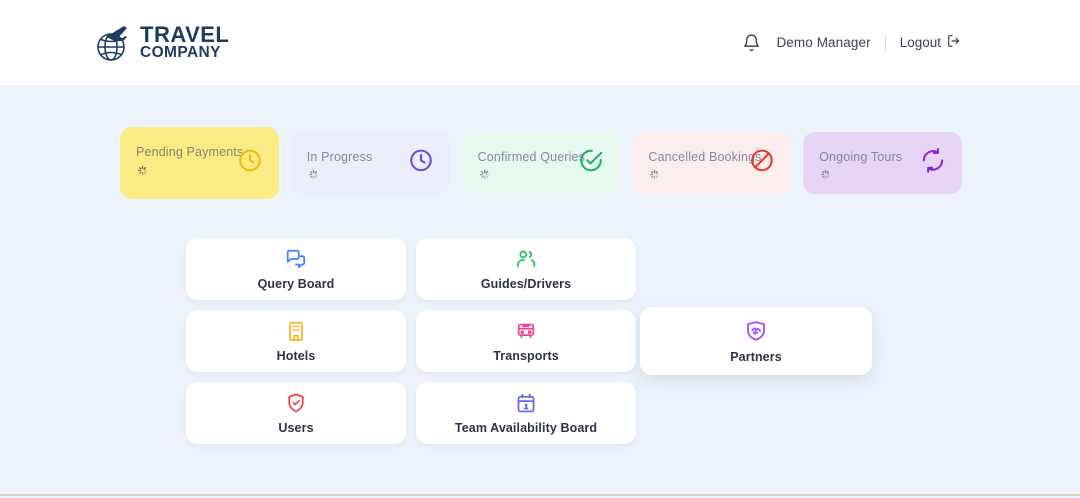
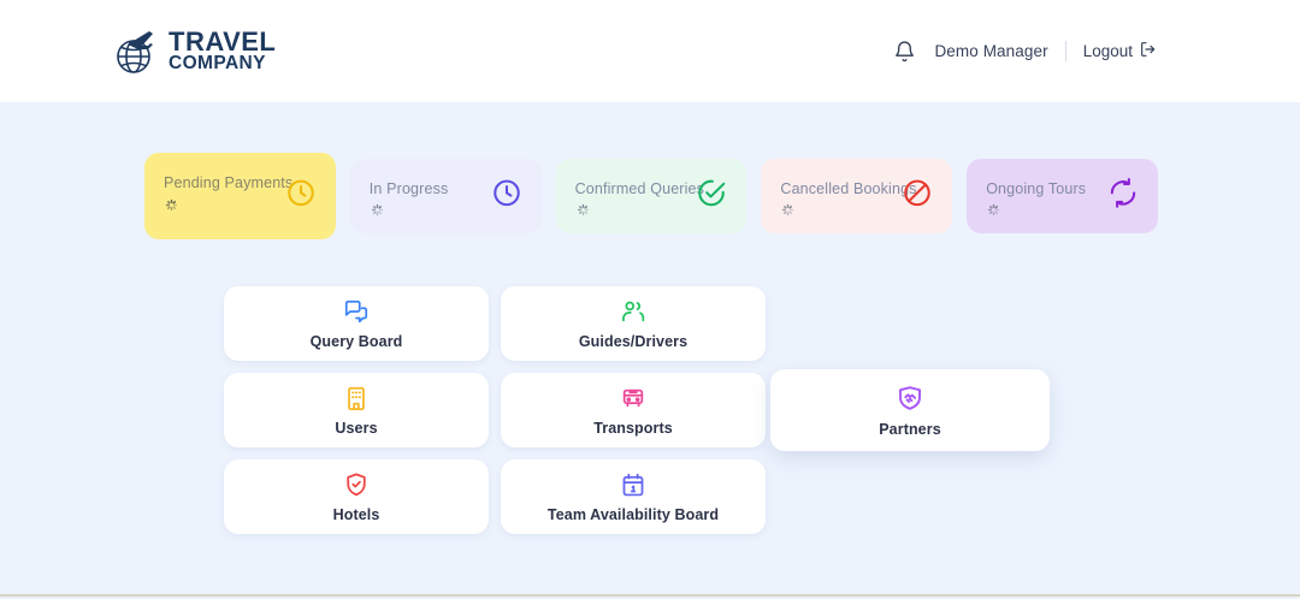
  TRAVEL
  COMPANY
  Demo Manager
  Logout
  Pending Payments
  In Progress
  Confirmed Querie
  Cancelled Bookings
  Ongoing Tours
  Query Board
  Guides/Drivers
- Hotels
+ Users
  Transports
  Partners
- Users
+ Hotels
  Team Availability Board
